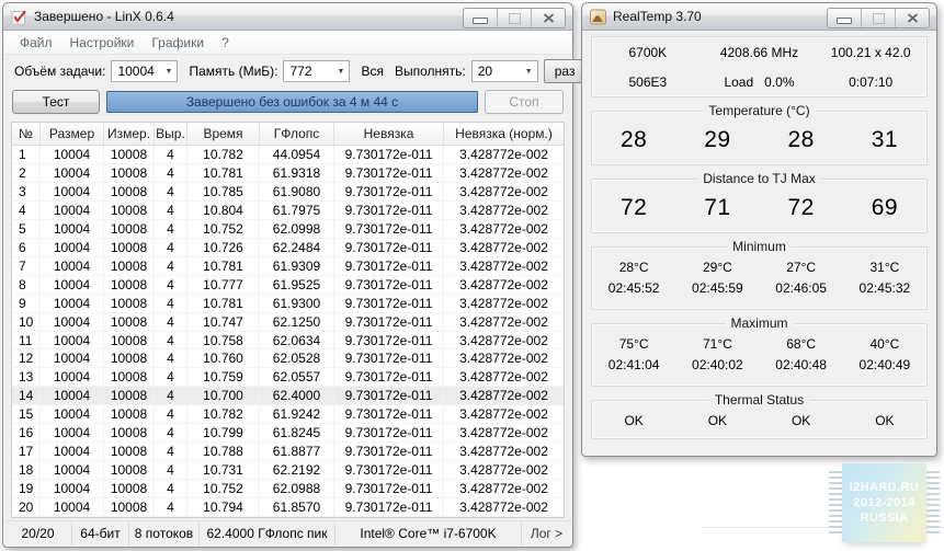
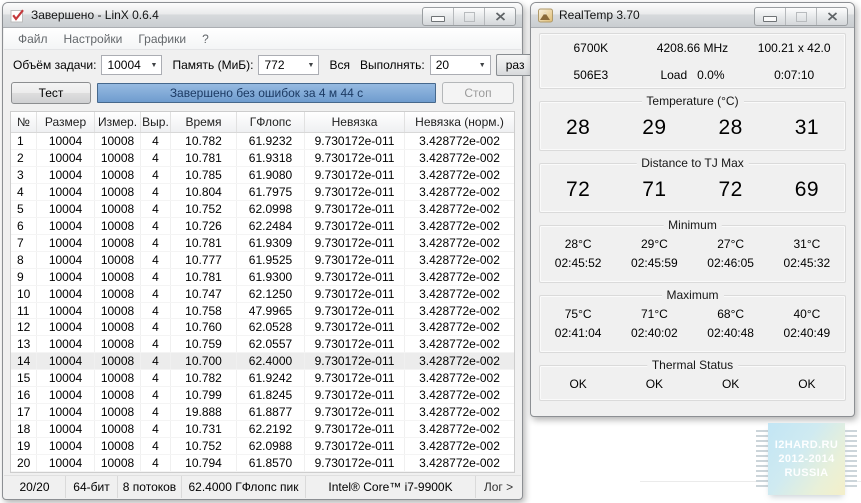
  Завершено - LinX 0.6.4
  Файл
  Настройки
  Графики
  ?
  Объём задачи:
  10004
  Память (МиБ):
  772
  Вся
  Выполнять:
  20
  раз
  Тест
  Завершено без ошибок за 4 м 44 с
  Стоп
  №
  Размер
  Измер.
  Выр.
  Время
  ГФлопс
  Невязка
  Невязка (норм.)
  1
  10004
  10008
  4
  10.782
- 44.0954
+ 61.9232
  9.730172e-011
  3.428772e-002
  2
  10004
  10008
  4
  10.781
  61.9318
  9.730172e-011
  3.428772e-002
  3
  10004
  10008
  4
  10.785
  61.9080
  9.730172e-011
  3.428772e-002
  4
  10004
  10008
  4
  10.804
  61.7975
  9.730172e-011
  3.428772e-002
  5
  10004
  10008
  4
  10.752
  62.0998
  9.730172e-011
  3.428772e-002
  6
  10004
  10008
  4
  10.726
  62.2484
  9.730172e-011
  3.428772e-002
  7
  10004
  10008
  4
  10.781
  61.9309
  9.730172e-011
  3.428772e-002
  8
  10004
  10008
  4
  10.777
  61.9525
  9.730172e-011
  3.428772e-002
  9
  10004
  10008
  4
  10.781
  61.9300
  9.730172e-011
  3.428772e-002
  10
  10004
  10008
  4
  10.747
  62.1250
  9.730172e-011
  3.428772e-002
  11
  10004
  10008
  4
  10.758
- 62.0634
+ 47.9965
  9.730172e-011
  3.428772e-002
  12
  10004
  10008
  4
  10.760
  62.0528
  9.730172e-011
  3.428772e-002
  13
  10004
  10008
  4
  10.759
  62.0557
  9.730172e-011
  3.428772e-002
  14
  10004
  10008
  4
  10.700
  62.4000
  9.730172e-011
  3.428772e-002
  15
  10004
  10008
  4
  10.782
  61.9242
  9.730172e-011
  3.428772e-002
  16
  10004
  10008
  4
  10.799
  61.8245
  9.730172e-011
  3.428772e-002
  17
  10004
  10008
  4
- 10.788
+ 19.888
  61.8877
  9.730172e-011
  3.428772e-002
  18
  10004
  10008
  4
  10.731
  62.2192
  9.730172e-011
  3.428772e-002
  19
  10004
  10008
  4
  10.752
  62.0988
  9.730172e-011
  3.428772e-002
  20
  10004
  10008
  4
  10.794
  61.8570
  9.730172e-011
  3.428772e-002
  20/20
  64-бит
  8 потоков
  62.4000 ГФлопс пик
- Intel® Core™ i7-6700K
+ Intel® Core™ i7-9900K
  Лог >
  RealTemp 3.70
  6700K
  4208.66 MHz
  100.21 x 42.0
  506E3
  Load 0.0%
  0:07:10
  Temperature (°C)
  28
  29
  28
  31
  Distance to TJ Max
  72
  71
  72
  69
  Minimum
  28°C
  29°C
  27°C
  31°C
  02:45:52
  02:45:59
  02:46:05
  02:45:32
  Maximum
  75°C
  71°C
  68°C
  40°C
  02:41:04
  02:40:02
  02:40:48
  02:40:49
  Thermal Status
  OK
  OK
  OK
  OK
  I2HARD.RU
  2012-2014
  RUSSIA
